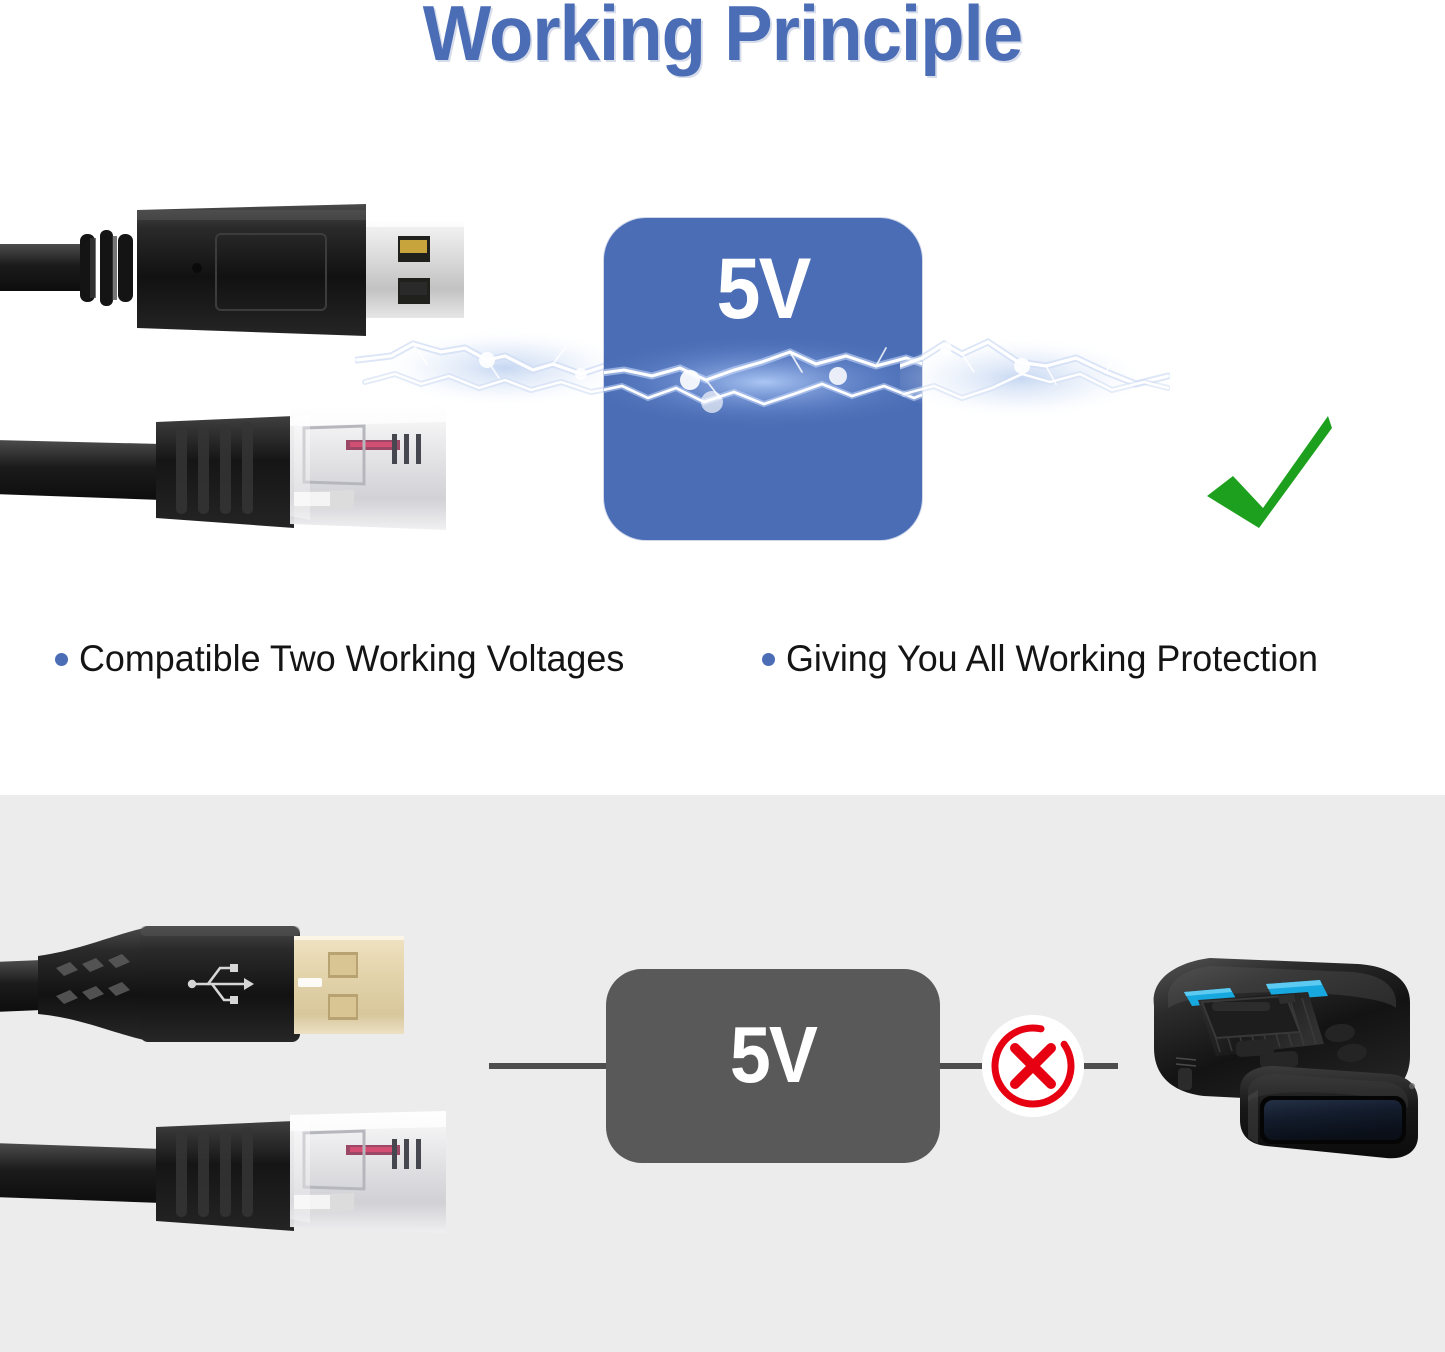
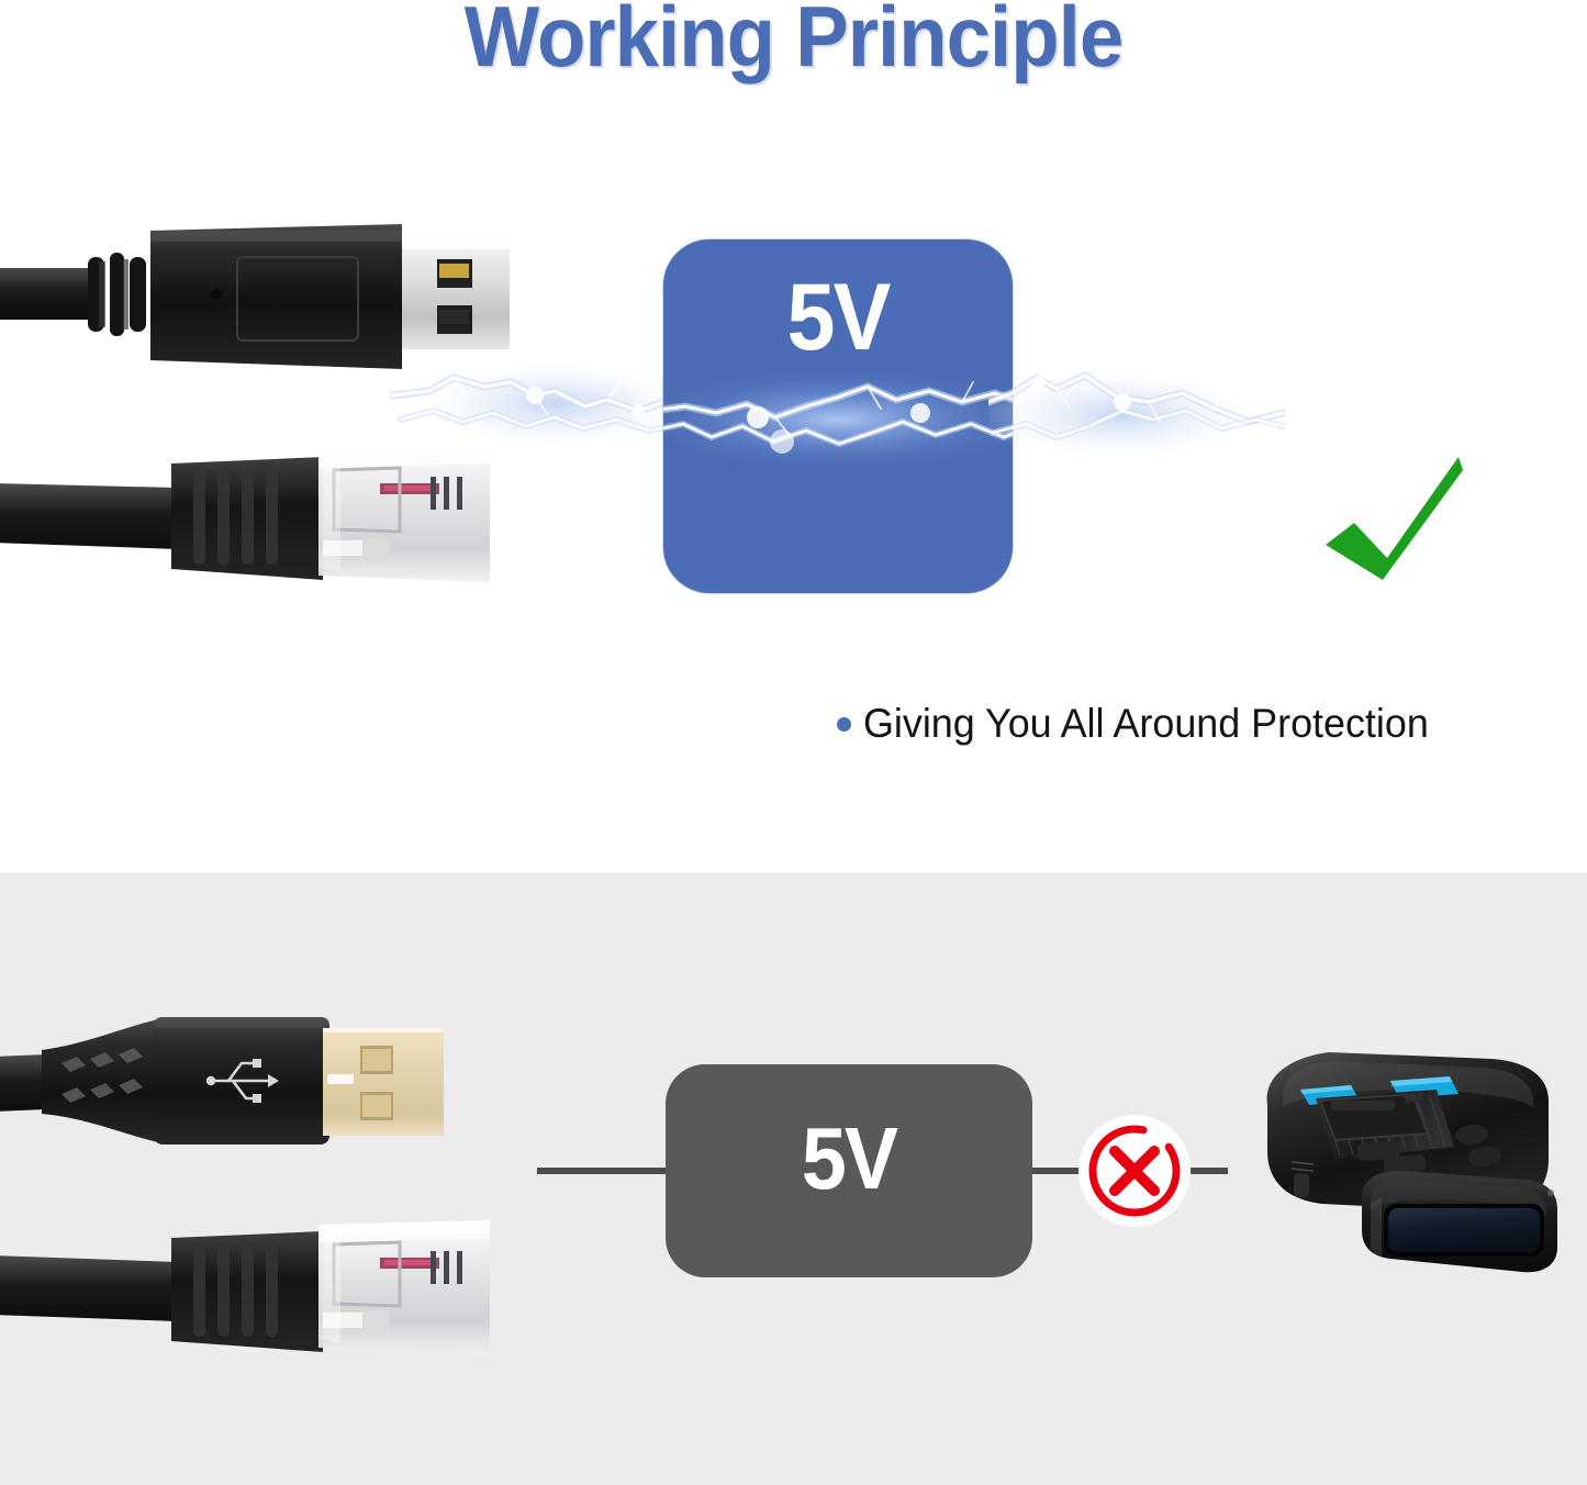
  Working Principle
  5V
- Compatible Two Working Voltages
- Giving You All Working Protection
+ Giving You All Around Protection
  5V
